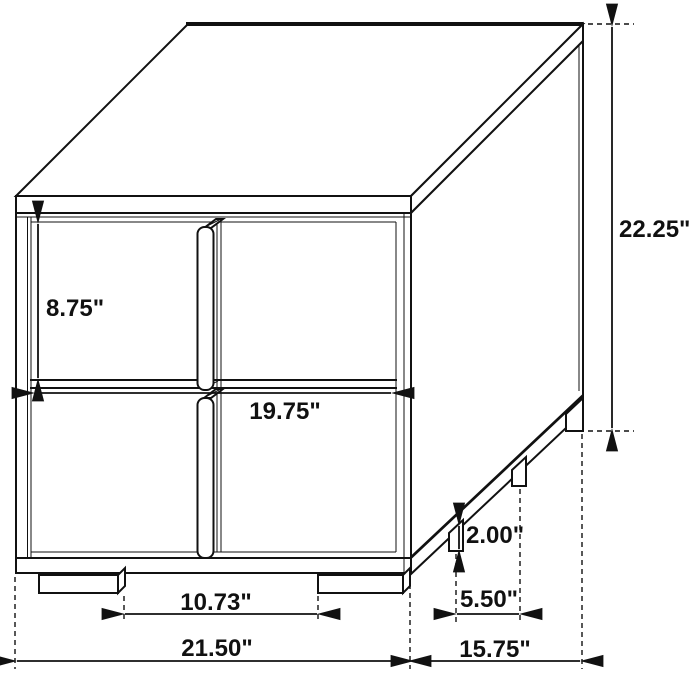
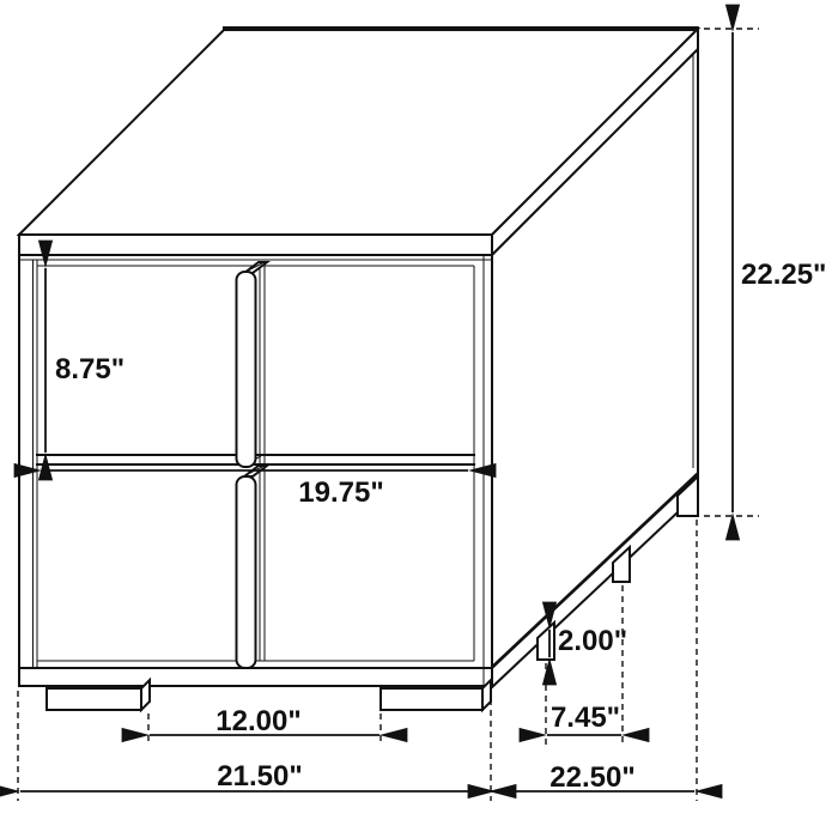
  8.75"
  19.75"
  22.25"
  2.00"
- 5.50"
+ 7.45"
- 10.73"
+ 12.00"
  21.50"
- 15.75"
+ 22.50"
